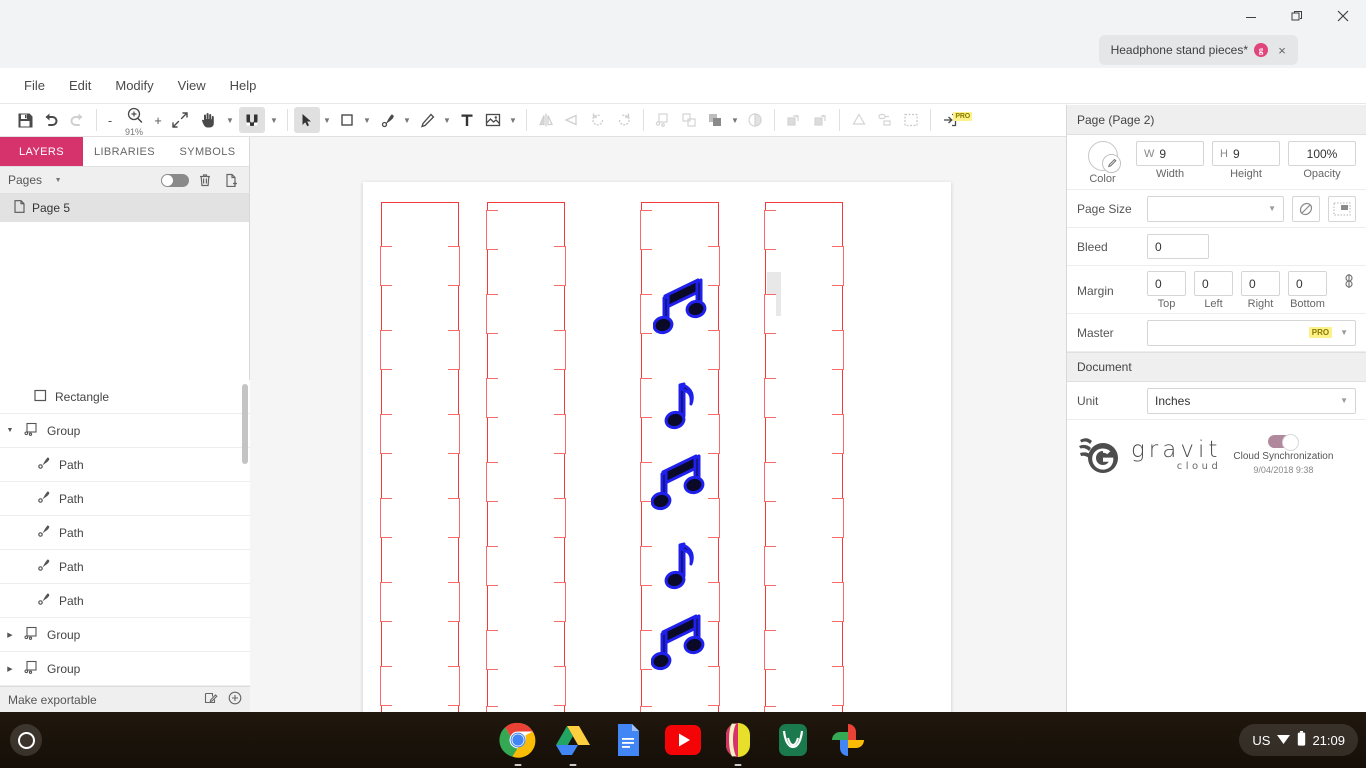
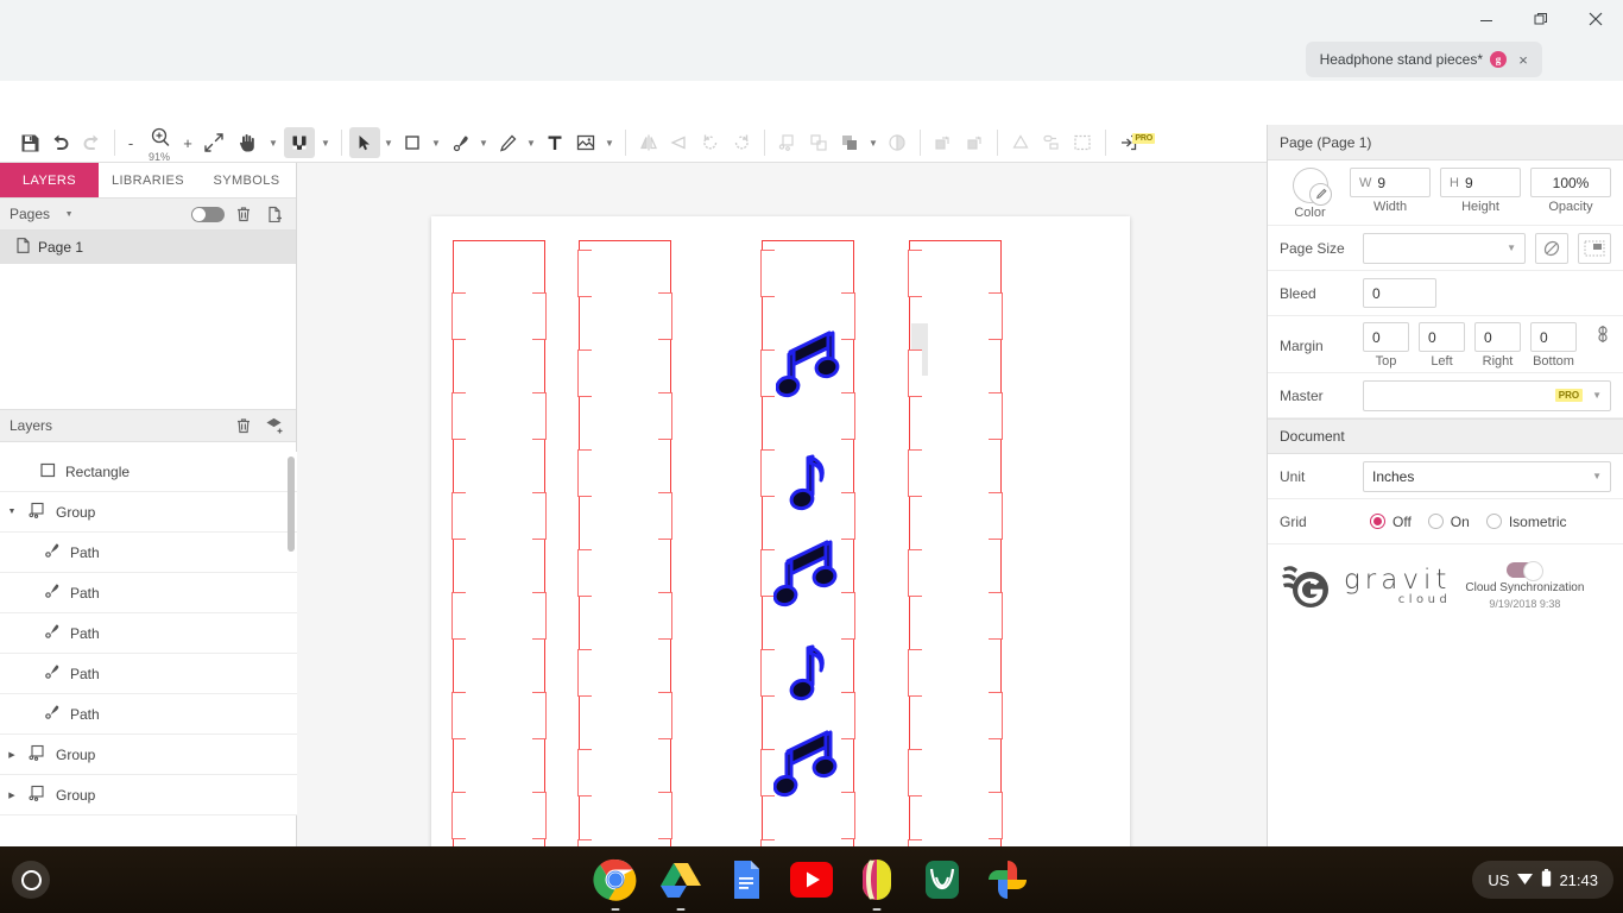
  Headphone stand pieces*
  g
  ×
- File
- Edit
- Modify
- View
- Help
  -
  91%
  +
  ▼
  ▼
  ▼
  ▼
  ▼
  ▼
  ▼
  ▼
  LAYERS
  LIBRARIES
  SYMBOLS
  Pages
- Page 5
+ Page 1
+ Layers
  Rectangle
  Group
  Path
  Path
  Path
  Path
  Path
  Group
  Group
- Make exportable
- Page (Page 2)
+ Page (Page 1)
  Color
  W
  9
  Width
  H
  9
  Height
  100%
  Opacity
  Page Size
  ▼
  Bleed
  0
  Margin
  0
  Top
  0
  Left
  0
  Right
  0
  Bottom
  Master
  PRO
  ▼
  Document
  Unit
  Inches
  ▼
+ Grid
+ Off
+ On
+ Isometric
  gravit
  cloud
  Cloud Synchronization
- 9/04/2018 9:38
+ 9/19/2018 9:38
  US
- 21:09
+ 21:43
